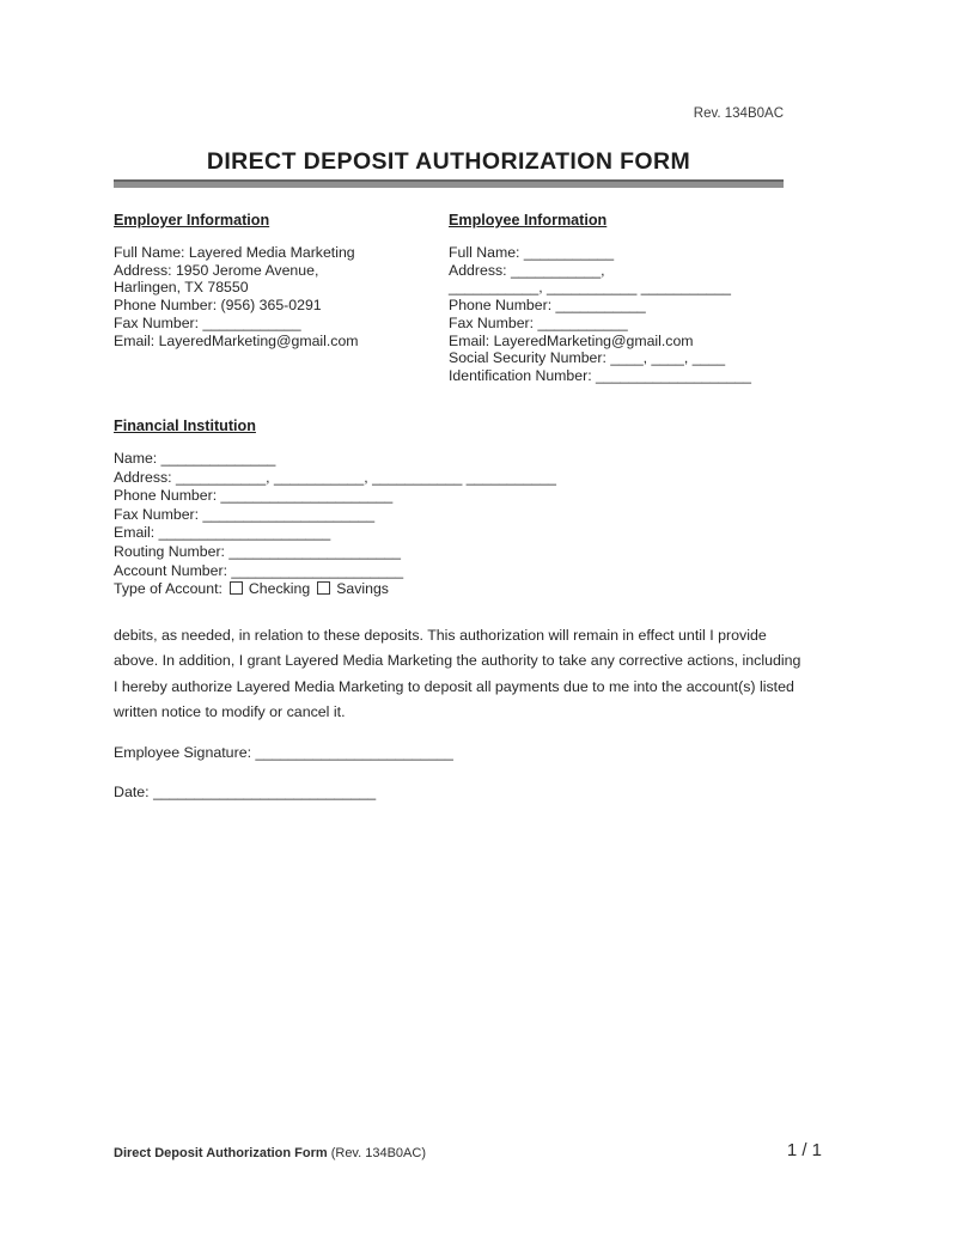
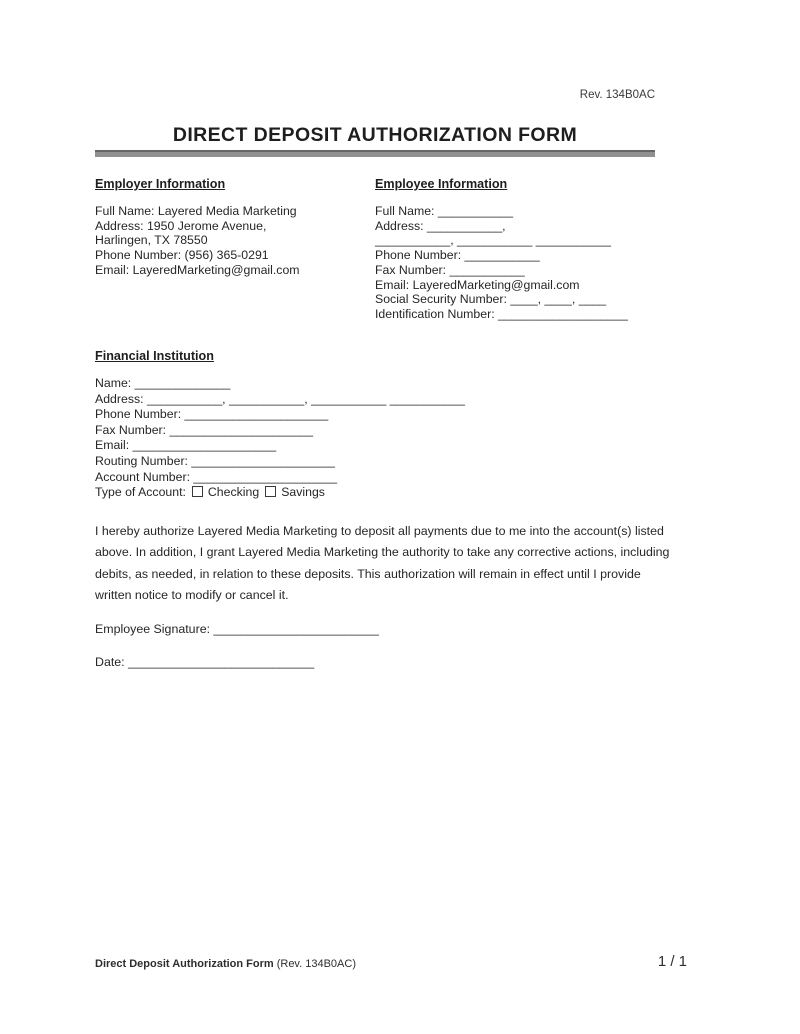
  Rev. 134B0AC
  DIRECT DEPOSIT AUTHORIZATION FORM
  Employer Information
  Full Name: Layered Media Marketing
  Address: 1950 Jerome Avenue,
  Harlingen, TX 78550
  Phone Number: (956) 365-0291
- Fax Number: ____________
  Email: LayeredMarketing@gmail.com
  Employee Information
  Full Name: ___________
  Address: ___________,
  ___________, ___________ ___________
  Phone Number: ___________
  Fax Number: ___________
  Email: LayeredMarketing@gmail.com
  Social Security Number: ____, ____, ____
  Identification Number: ___________________
  Financial Institution
  Name: ______________
  Address: ___________, ___________, ___________ ___________
  Phone Number: _____________________
  Fax Number: _____________________
  Email: _____________________
  Routing Number: _____________________
  Account Number: _____________________
  Type of Account: Checking Savings
- debits, as needed, in relation to these deposits. This authorization will remain in effect until I provide
+ I hereby authorize Layered Media Marketing to deposit all payments due to me into the account(s) listed
  above. In addition, I grant Layered Media Marketing the authority to take any corrective actions, including
- I hereby authorize Layered Media Marketing to deposit all payments due to me into the account(s) listed
+ debits, as needed, in relation to these deposits. This authorization will remain in effect until I provide
  written notice to modify or cancel it.
  Employee Signature: ________________________
  Date: ___________________________
  Direct Deposit Authorization Form (Rev. 134B0AC)
  1 / 1
